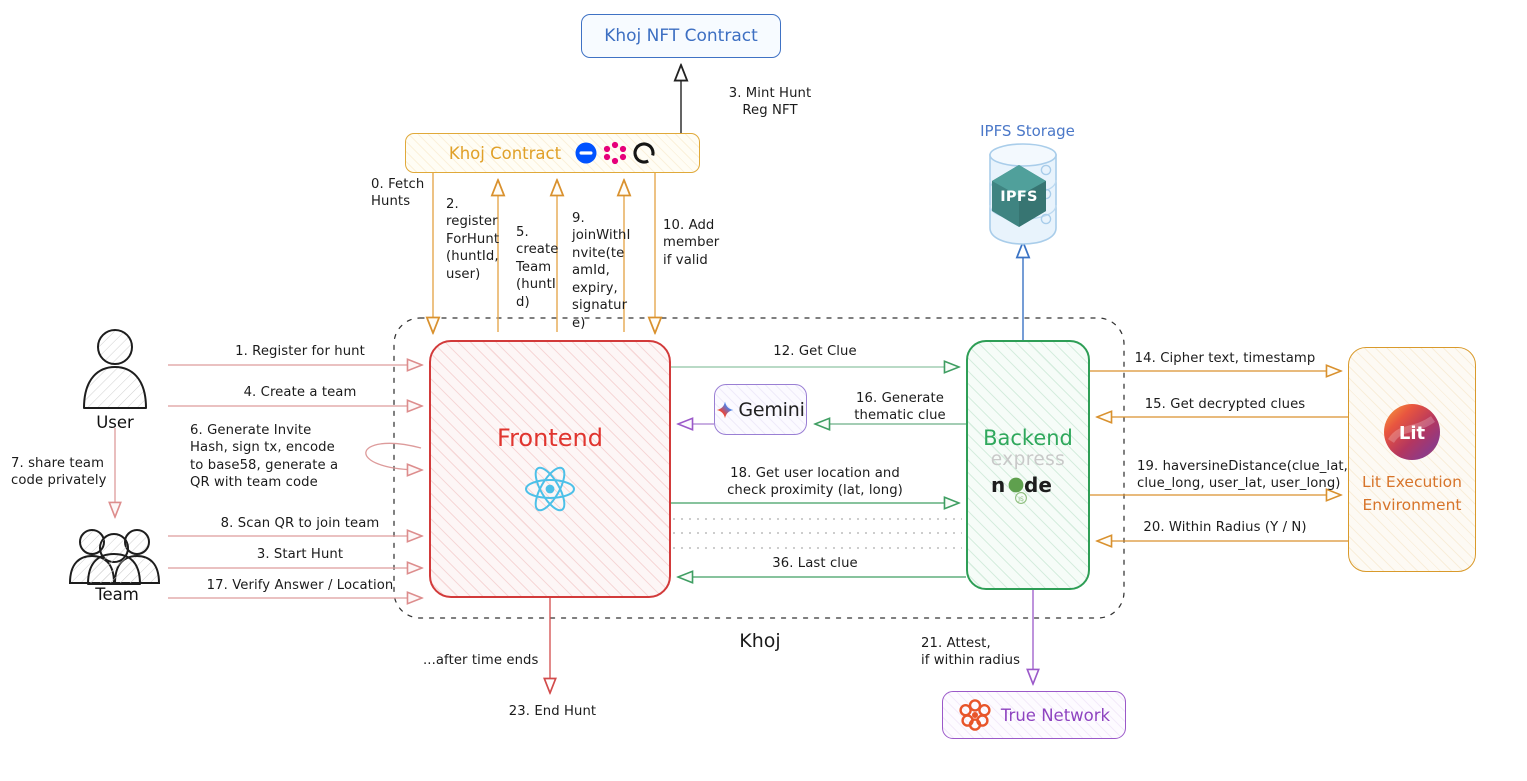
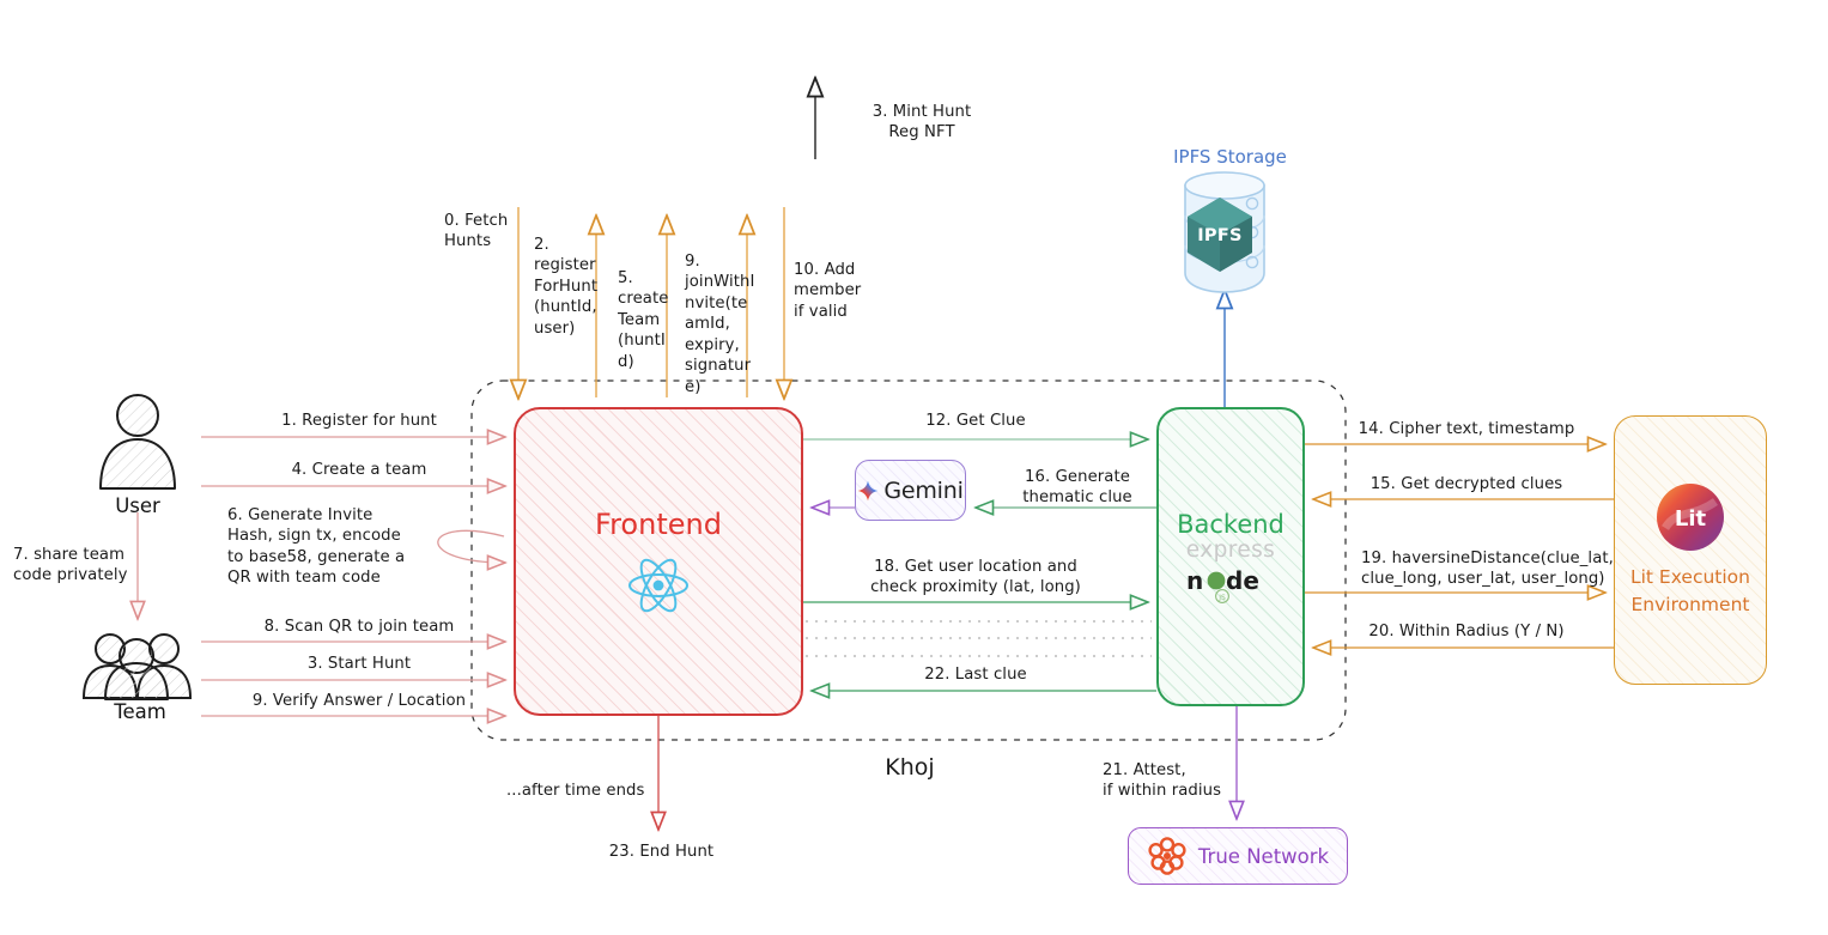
  IPFS
- Khoj NFT Contract
- Khoj Contract
  Frontend
  Backend
  express
  n
  de
  Gemini
  Lit
  Lit Execution Environment
  True Network
  IPFS Storage
  Khoj
  User
  Team
  0. Fetch
  Hunts
  1. Register for hunt
  2.
  register
  ForHunt
  (huntId,
  user)
  3. Mint Hunt
  Reg NFT
  4. Create a team
  5.
  create
  Team
  (huntI
  d)
  6. Generate Invite
  Hash, sign tx, encode
  to base58, generate a
  QR with team code
  7. share team
  code privately
  8. Scan QR to join team
  9.
  joinWithI
  nvite(te
  amId,
  expiry,
  signatur
  e)
  10. Add
  member
  if valid
  3. Start Hunt
  12. Get Clue
  14. Cipher text, timestamp
  15. Get decrypted clues
  16. Generate
  thematic clue
- 17. Verify Answer / Location
+ 9. Verify Answer / Location
  18. Get user location and
  check proximity (lat, long)
  19. haversineDistance(clue_lat,
  clue_long, user_lat, user_long)
  20. Within Radius (Y / N)
  21. Attest,
  if within radius
- 36. Last clue
+ 22. Last clue
  23. End Hunt
  ...after time ends
